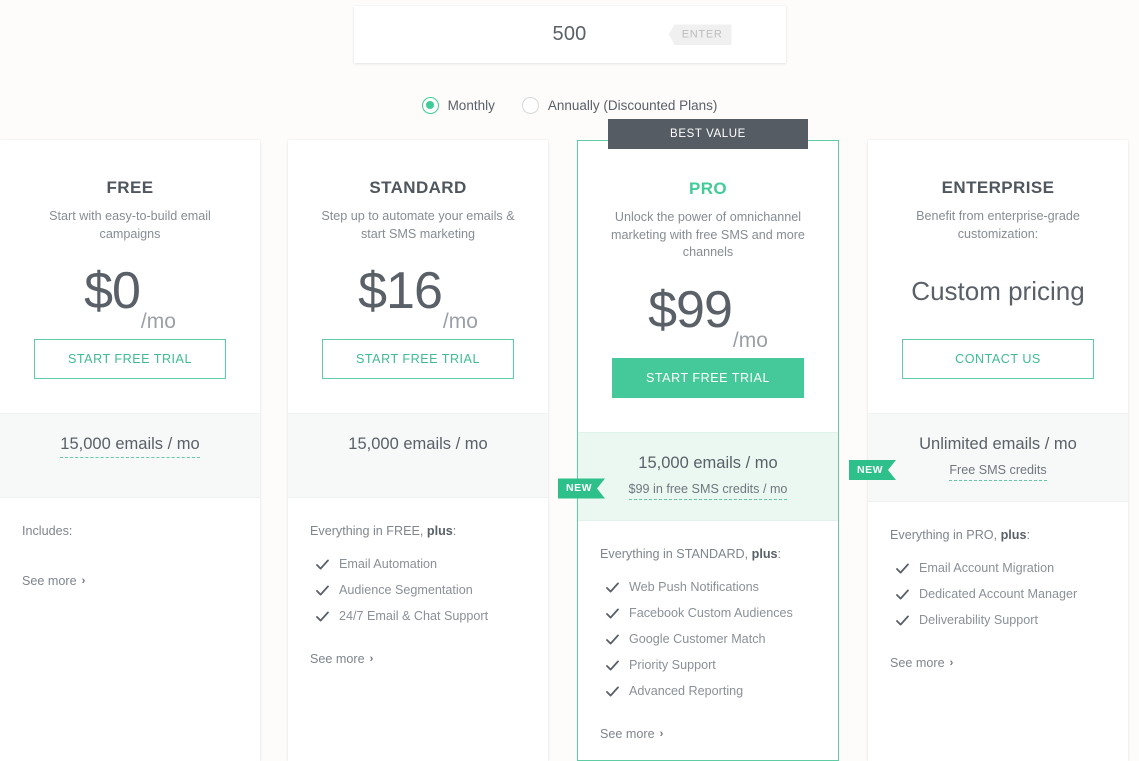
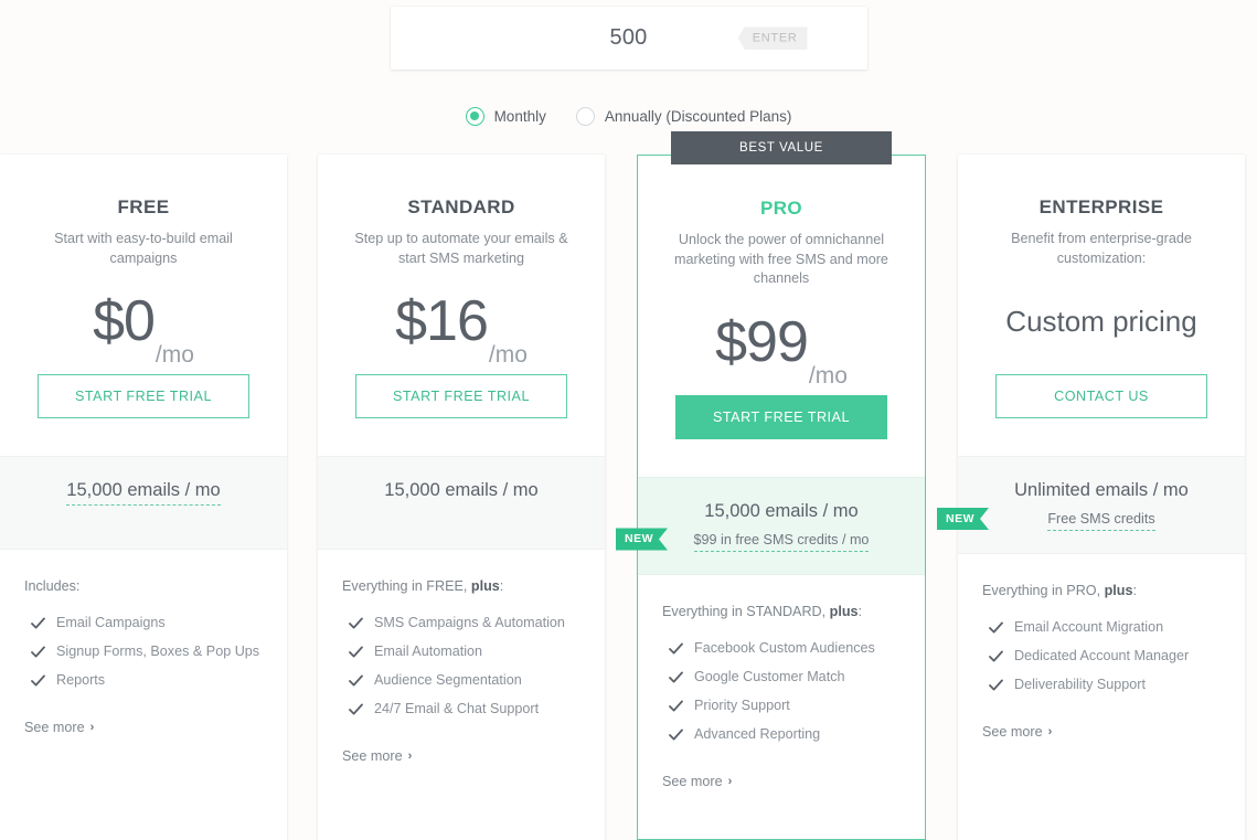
  500
  ENTER
  Monthly
  Annually (Discounted Plans)
  FREE
  Start with easy-to-build email campaigns
  $0
  /mo
  START FREE TRIAL
  15,000 emails / mo
  Includes:
+ Email Campaigns
+ Signup Forms, Boxes & Pop Ups
+ Reports
  See more
  ›
  STANDARD
  Step up to automate your emails & start SMS marketing
  $16
  /mo
  START FREE TRIAL
  15,000 emails / mo
  Everything in FREE, plus:
+ SMS Campaigns & Automation
  Email Automation
  Audience Segmentation
  24/7 Email & Chat Support
  See more
  ›
  BEST VALUE
  PRO
  Unlock the power of omnichannel marketing with free SMS and more channels
  $99
  /mo
  START FREE TRIAL
  NEW
  15,000 emails / mo $99 in free SMS credits / mo
  Everything in STANDARD, plus:
- Web Push Notifications
  Facebook Custom Audiences
  Google Customer Match
  Priority Support
  Advanced Reporting
  See more
  ›
  ENTERPRISE
  Benefit from enterprise-grade customization:
  Custom pricing
  CONTACT US
  NEW
  Unlimited emails / mo Free SMS credits
  Everything in PRO, plus:
  Email Account Migration
  Dedicated Account Manager
  Deliverability Support
  See more
  ›
